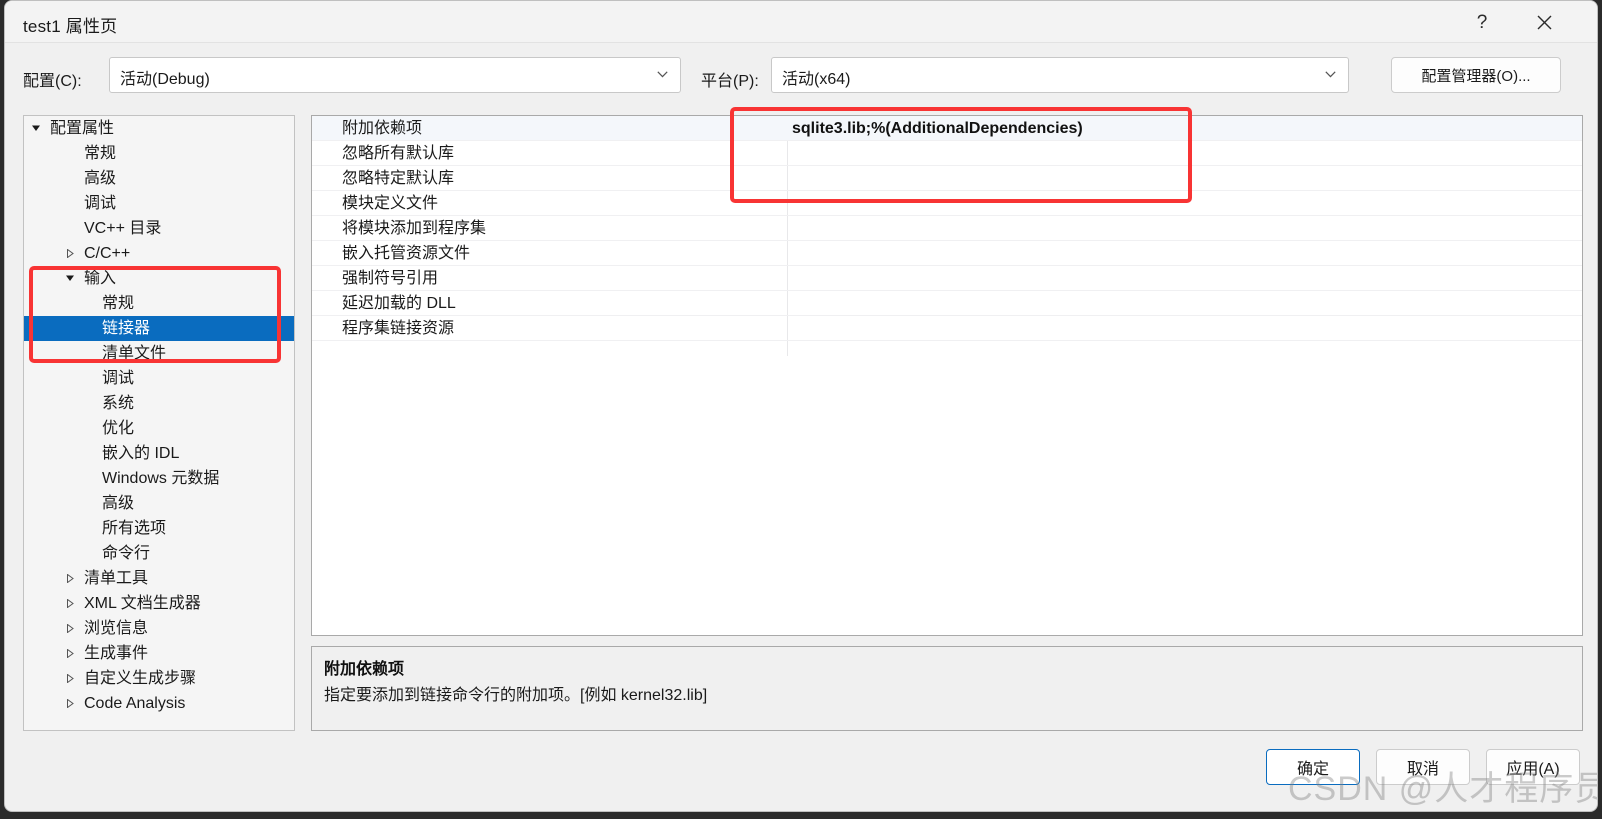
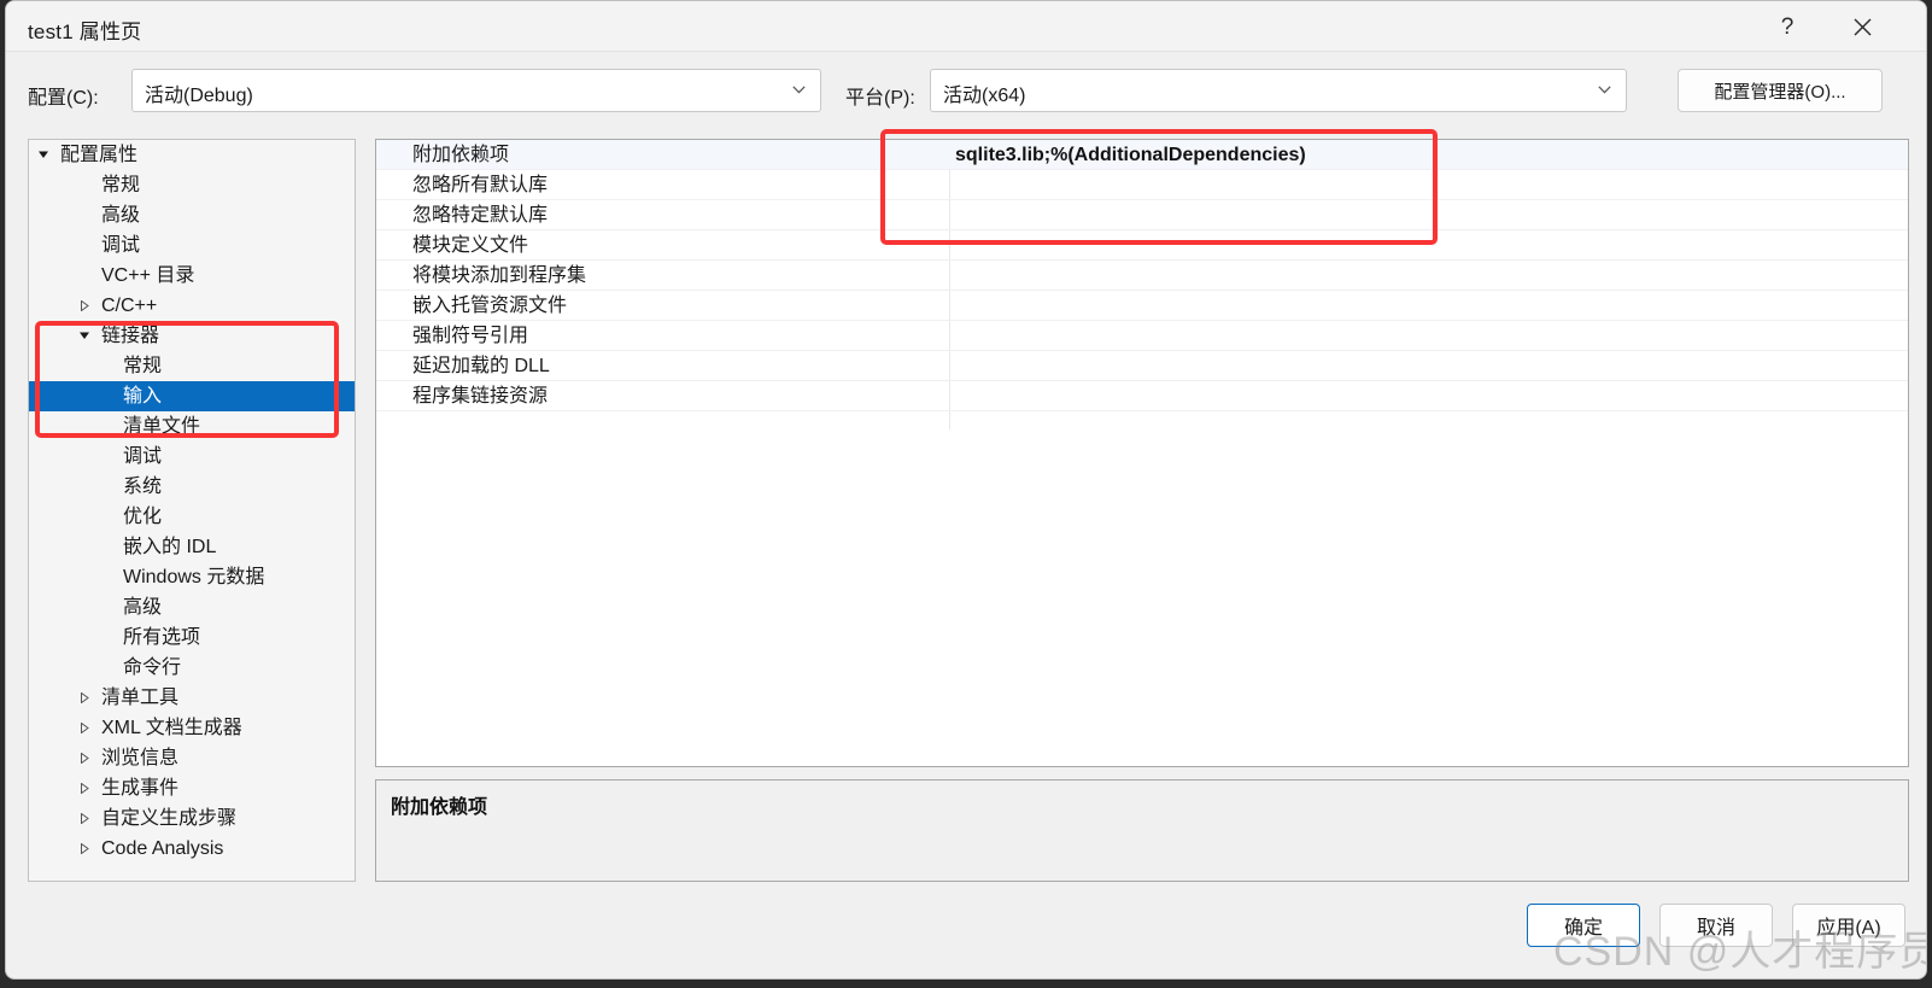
  test1 属性页
  ?
  配置(C):
  活动(Debug)
  平台(P):
  活动(x64)
  配置管理器(O)...
  配置属性
  常规
  高级
  调试
  VC++ 目录
  C/C++
- 输入
+ 链接器
  常规
- 链接器
+ 输入
  清单文件
  调试
  系统
  优化
  嵌入的 IDL
  Windows 元数据
  高级
  所有选项
  命令行
  清单工具
  XML 文档生成器
  浏览信息
  生成事件
  自定义生成步骤
  Code Analysis
  附加依赖项
  sqlite3.lib;%(AdditionalDependencies)
  忽略所有默认库
  忽略特定默认库
  模块定义文件
  将模块添加到程序集
  嵌入托管资源文件
  强制符号引用
  延迟加载的 DLL
  程序集链接资源
  附加依赖项
- 指定要添加到链接命令行的附加项。[例如 kernel32.lib]
  确定
  取消
  应用(A)
  CSDN @人才程序员
